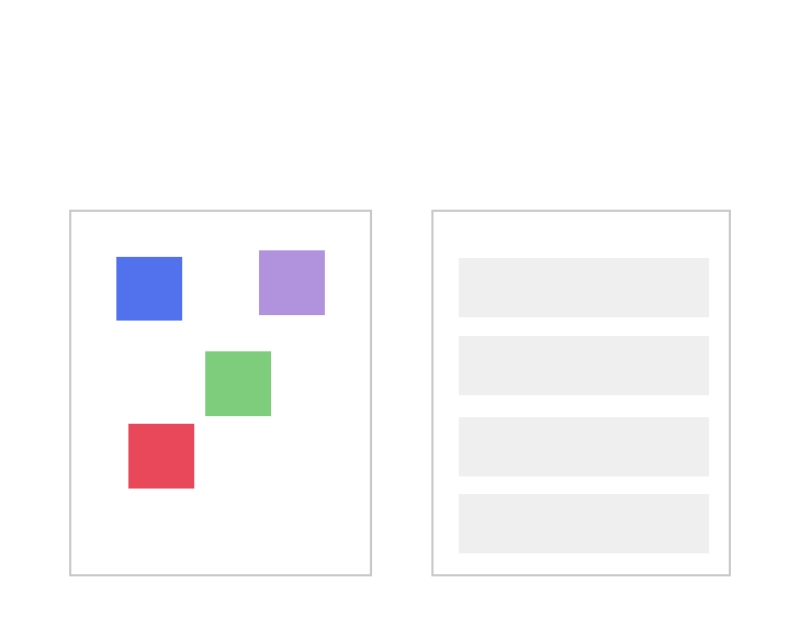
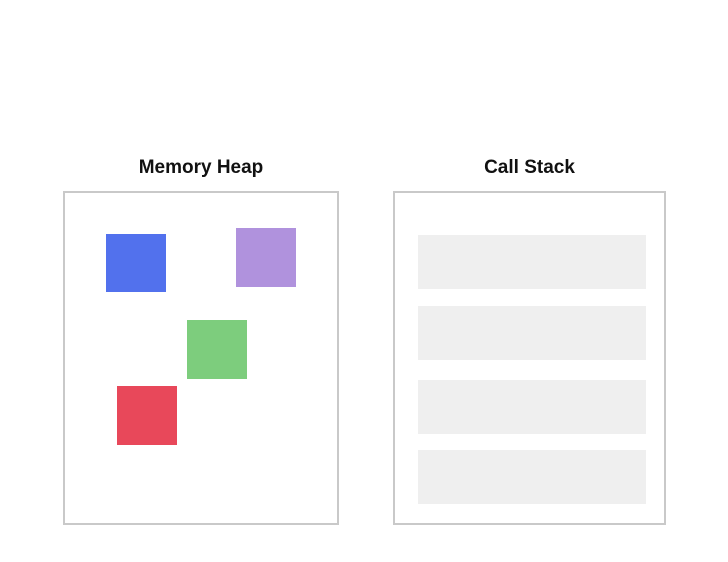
+ Memory Heap
+ Call Stack
